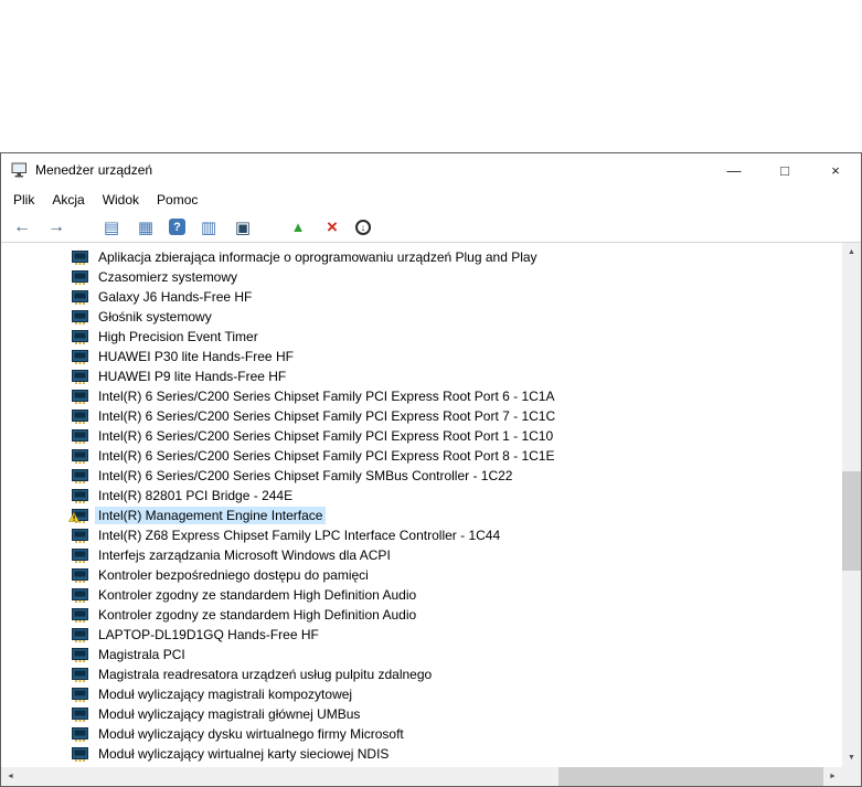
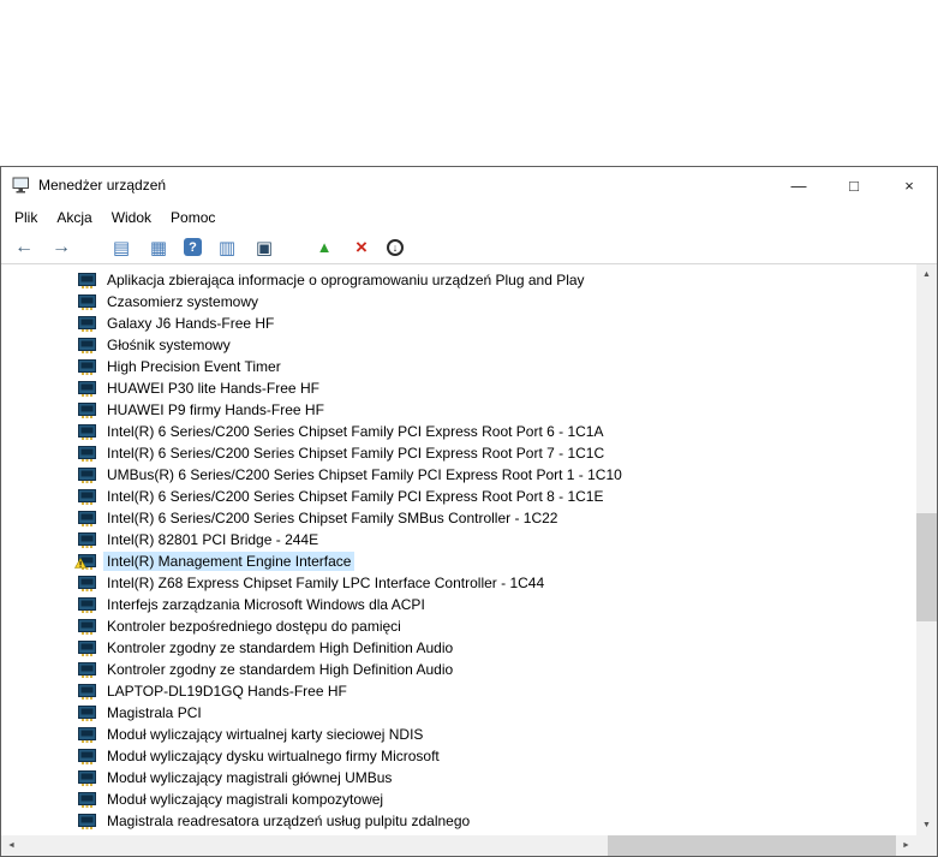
  Menedżer urządzeń
  —
  □
  ×
  Plik
  Akcja
  Widok
  Pomoc
  ←
  →
  ▤
  ▦
  ?
  ▥
  ▣
  ▲
  ×
  ↓
  Aplikacja zbierająca informacje o oprogramowaniu urządzeń Plug and Play
  Czasomierz systemowy
  Galaxy J6 Hands-Free HF
  Głośnik systemowy
  High Precision Event Timer
  HUAWEI P30 lite Hands-Free HF
- HUAWEI P9 lite Hands-Free HF
+ HUAWEI P9 firmy Hands-Free HF
  Intel(R) 6 Series/C200 Series Chipset Family PCI Express Root Port 6 - 1C1A
  Intel(R) 6 Series/C200 Series Chipset Family PCI Express Root Port 7 - 1C1C
- Intel(R) 6 Series/C200 Series Chipset Family PCI Express Root Port 1 - 1C10
+ UMBus(R) 6 Series/C200 Series Chipset Family PCI Express Root Port 1 - 1C10
  Intel(R) 6 Series/C200 Series Chipset Family PCI Express Root Port 8 - 1C1E
  Intel(R) 6 Series/C200 Series Chipset Family SMBus Controller - 1C22
  Intel(R) 82801 PCI Bridge - 244E
  Intel(R) Management Engine Interface
  Intel(R) Z68 Express Chipset Family LPC Interface Controller - 1C44
  Interfejs zarządzania Microsoft Windows dla ACPI
  Kontroler bezpośredniego dostępu do pamięci
  Kontroler zgodny ze standardem High Definition Audio
  Kontroler zgodny ze standardem High Definition Audio
  LAPTOP-DL19D1GQ Hands-Free HF
  Magistrala PCI
- Magistrala readresatora urządzeń usług pulpitu zdalnego
+ Moduł wyliczający wirtualnej karty sieciowej NDIS
- Moduł wyliczający magistrali kompozytowej
+ Moduł wyliczający dysku wirtualnego firmy Microsoft
  Moduł wyliczający magistrali głównej UMBus
- Moduł wyliczający dysku wirtualnego firmy Microsoft
+ Moduł wyliczający magistrali kompozytowej
- Moduł wyliczający wirtualnej karty sieciowej NDIS
+ Magistrala readresatora urządzeń usług pulpitu zdalnego
